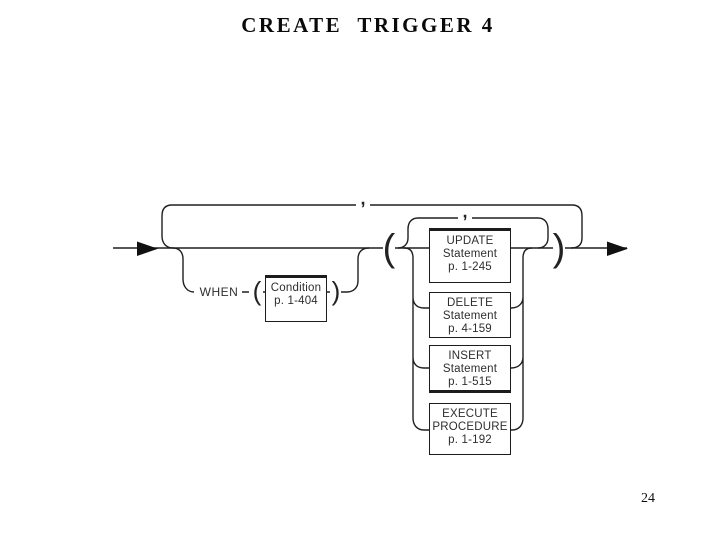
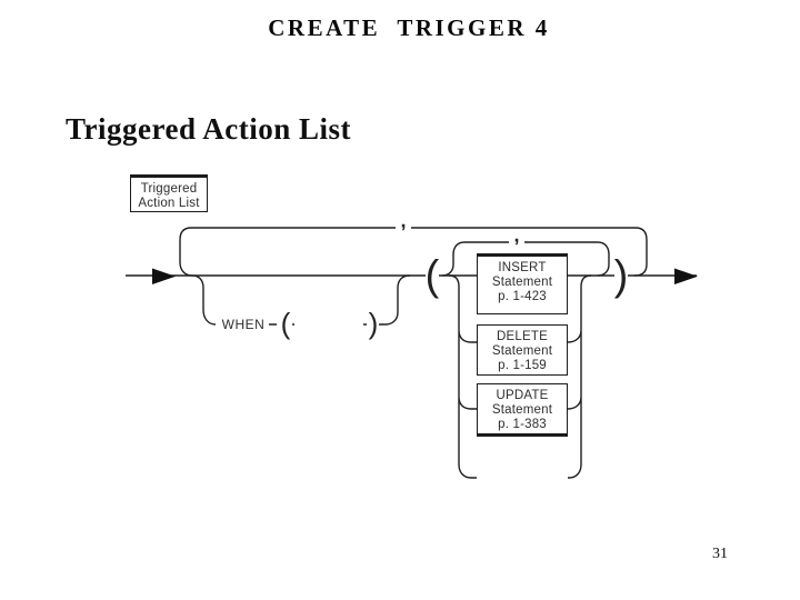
  CREATE TRIGGER 4
+ Triggered Action List
+ Triggered
+ Action List
  WHEN
  (
  )
- Condition
- p. 1-404
  (
  )
  ,
  ,
- UPDATE
+ INSERT
  Statement
- p. 1-245
+ p. 1-423
  DELETE
  Statement
- p. 4-159
+ p. 1-159
- INSERT
+ UPDATE
  Statement
- p. 1-515
+ p. 1-383
- EXECUTE
- PROCEDURE
- p. 1-192
- 24
+ 31
